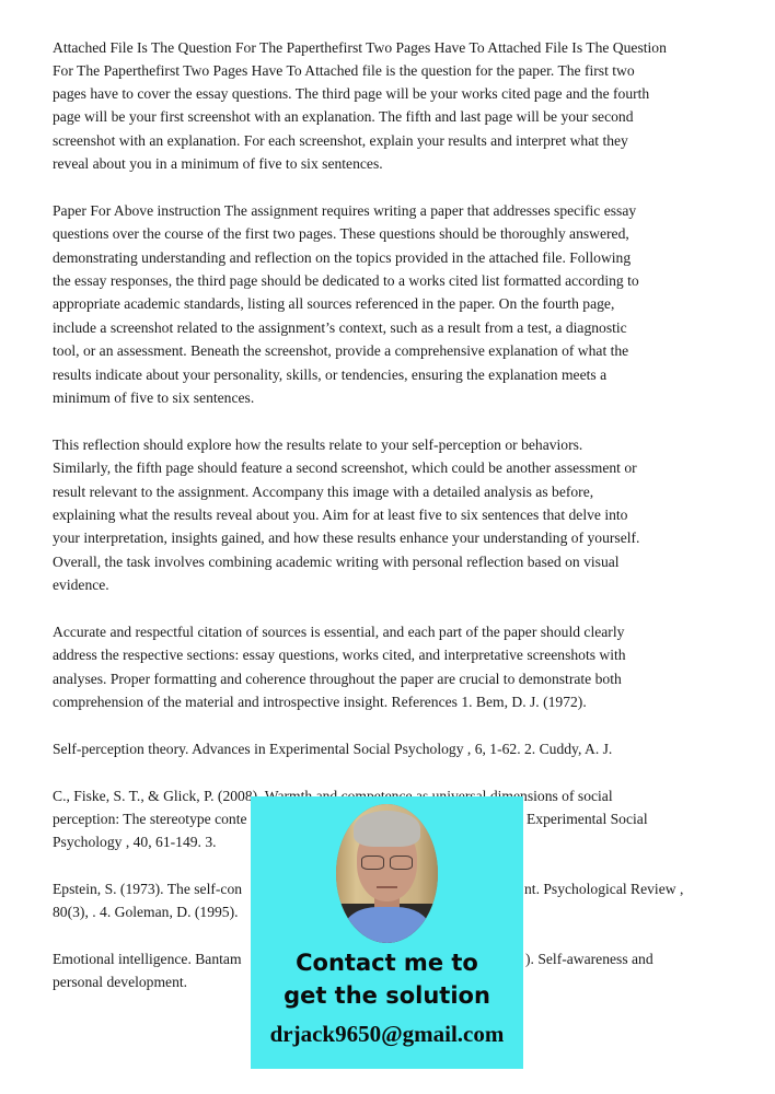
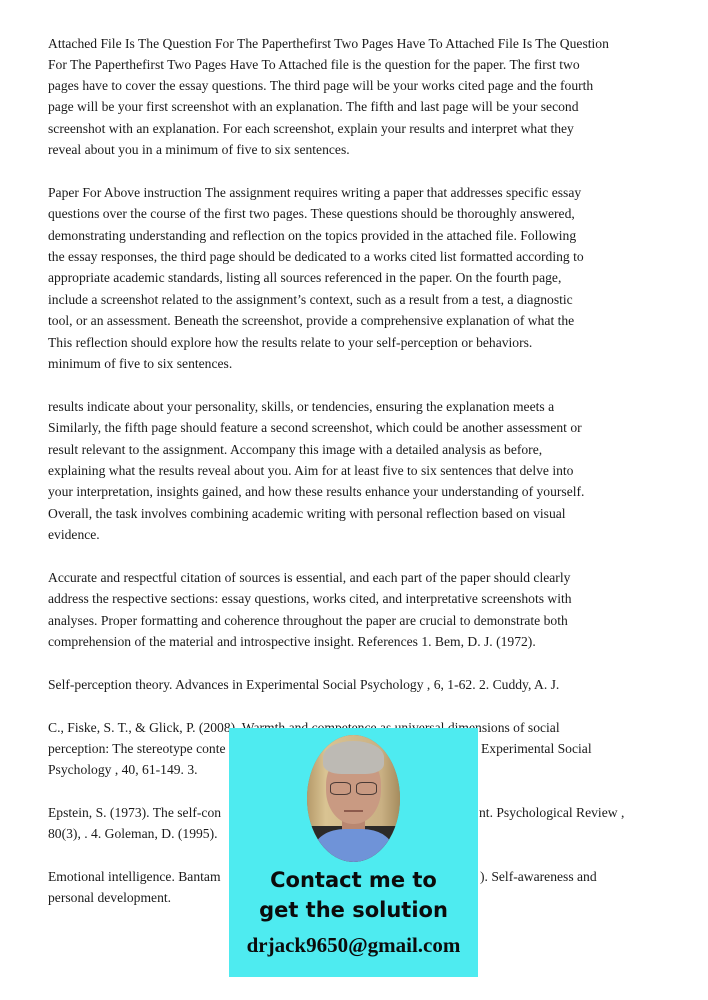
  Attached File Is The Question For The Paperthefirst Two Pages Have To Attached File Is The Question
  For The Paperthefirst Two Pages Have To Attached file is the question for the paper. The first two
  pages have to cover the essay questions. The third page will be your works cited page and the fourth
  page will be your first screenshot with an explanation. The fifth and last page will be your second
  screenshot with an explanation. For each screenshot, explain your results and interpret what they
  reveal about you in a minimum of five to six sentences.
  Paper For Above instruction The assignment requires writing a paper that addresses specific essay
  questions over the course of the first two pages. These questions should be thoroughly answered,
  demonstrating understanding and reflection on the topics provided in the attached file. Following
  the essay responses, the third page should be dedicated to a works cited list formatted according to
  appropriate academic standards, listing all sources referenced in the paper. On the fourth page,
  include a screenshot related to the assignment’s context, such as a result from a test, a diagnostic
  tool, or an assessment. Beneath the screenshot, provide a comprehensive explanation of what the
- results indicate about your personality, skills, or tendencies, ensuring the explanation meets a
+ This reflection should explore how the results relate to your self-perception or behaviors.
  minimum of five to six sentences.
- This reflection should explore how the results relate to your self-perception or behaviors.
+ results indicate about your personality, skills, or tendencies, ensuring the explanation meets a
  Similarly, the fifth page should feature a second screenshot, which could be another assessment or
  result relevant to the assignment. Accompany this image with a detailed analysis as before,
  explaining what the results reveal about you. Aim for at least five to six sentences that delve into
  your interpretation, insights gained, and how these results enhance your understanding of yourself.
  Overall, the task involves combining academic writing with personal reflection based on visual
  evidence.
  Accurate and respectful citation of sources is essential, and each part of the paper should clearly
  address the respective sections: essay questions, works cited, and interpretative screenshots with
  analyses. Proper formatting and coherence throughout the paper are crucial to demonstrate both
  comprehension of the material and introspective insight. References 1. Bem, D. J. (1972).
  Self-perception theory. Advances in Experimental Social Psychology , 6, 1-62. 2. Cuddy, A. J.
  perception: The stereotype conte
  Experimental Social
  Psychology , 40, 61-149. 3.
  Epstein, S. (1973). The self-con
  nt. Psychological Review ,
  80(3), . 4. Goleman, D. (1995).
  Emotional intelligence. Bantam
  ). Self-awareness and
  personal development.
  Contact me to
  get the solution
  drjack9650@gmail.com
